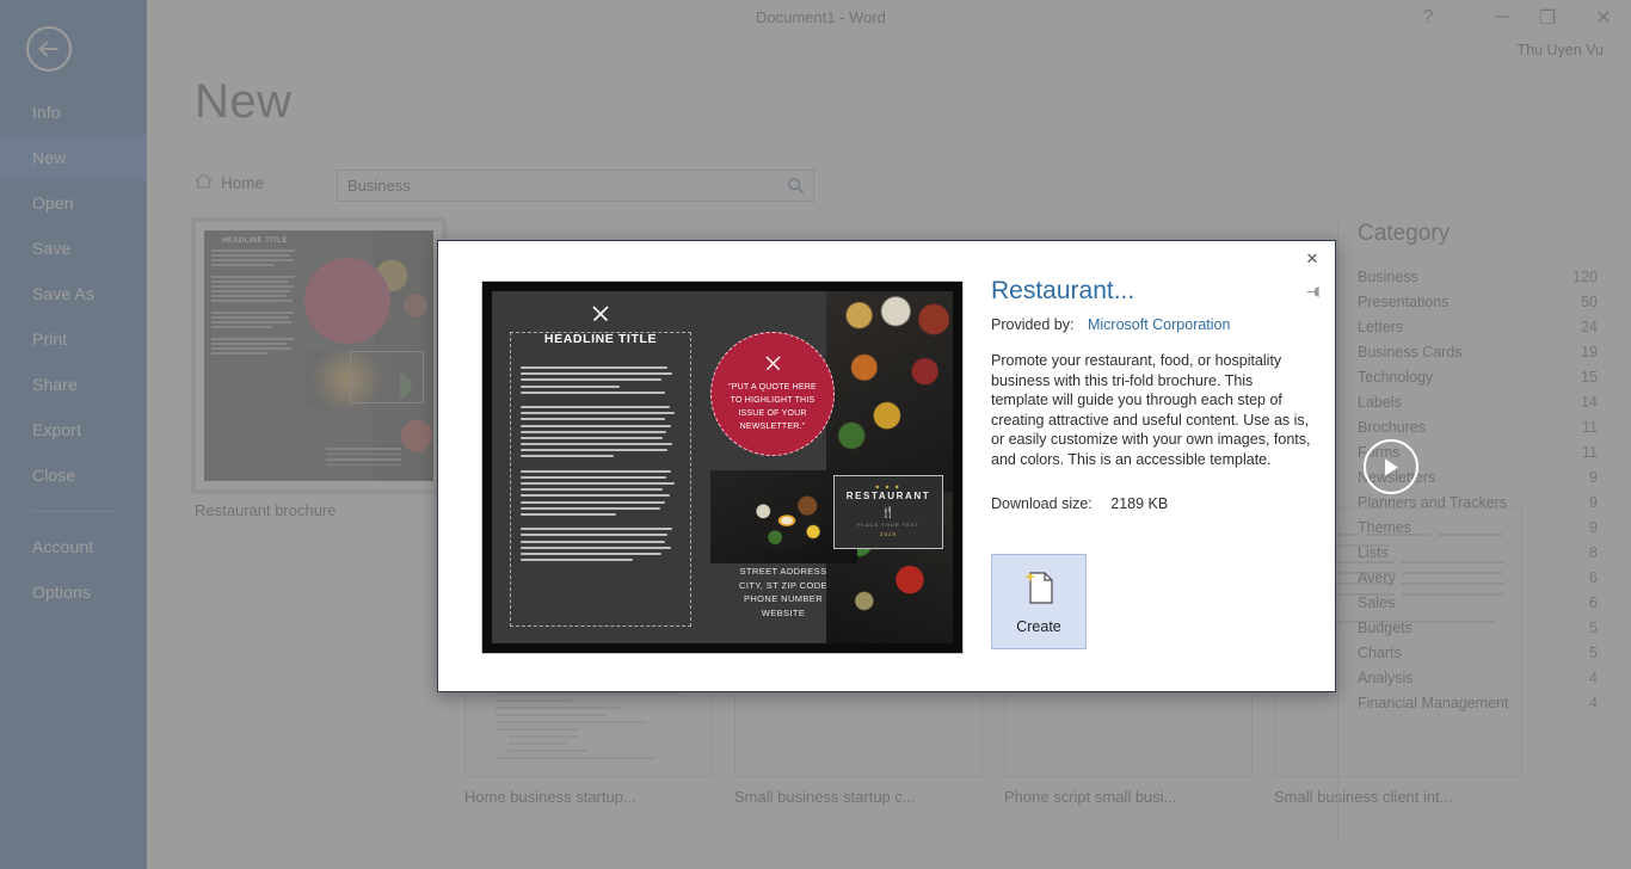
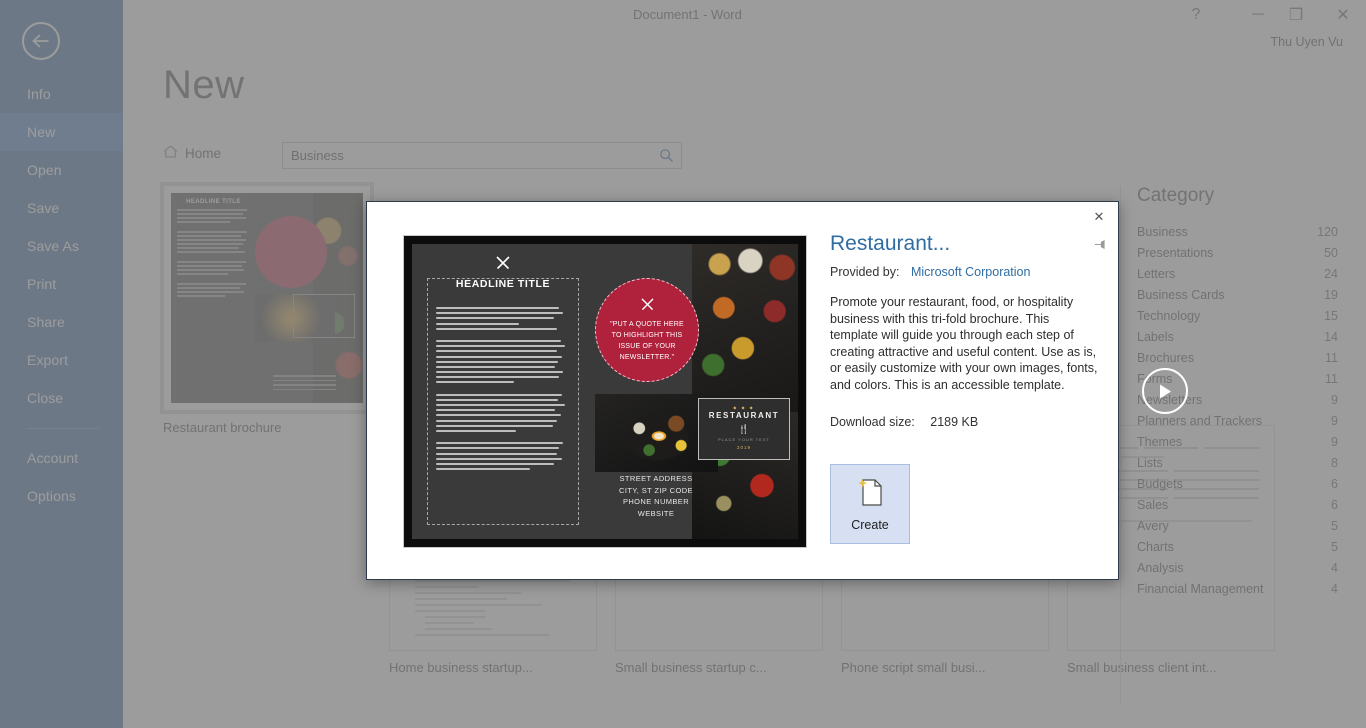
  Document1 - Word
  ?
  ─
  ❐
  ✕
  Thu Uyen Vu
  New
  Home
  Business
  Restaurant brochure
  Home business startup...
  Small business startup c...
  Phone script small busi...
  Small business client int...
  Category
  Business
  120
  Presentations
  50
  Letters
  24
  Business Cards
  19
  Technology
  15
  Labels
  14
  Brochures
  11
  Forms
  11
  Newsletters
  9
  Planners and Trackers
  9
  Themes
  9
  Lists
  8
- Avery
+ Budgets
  6
  Sales
  6
- Budgets
+ Avery
  5
  Charts
  5
  Analysis
  4
  Financial Management
  4
  Info
  New
  Open
  Save
  Save As
  Print
  Share
  Export
  Close
  Account
  Options
  ✕
  HEADLINE TITLE
  RESTAURANT
  🍴
  STREET ADDRESS
  CITY, ST ZIP CODE
  PHONE NUMBER
  WEBSITE
  Restaurant...
  Provided by: Microsoft Corporation
  Promote your restaurant, food, or hospitality business with this tri-fold brochure. This template will guide you through each step of creating attractive and useful content. Use as is, or easily customize with your own images, fonts, and colors. This is an accessible template.
  Download size: 2189 KB
  Create
